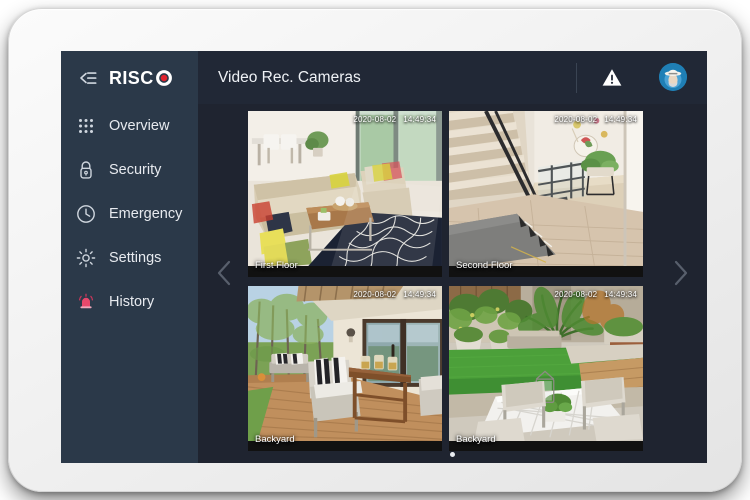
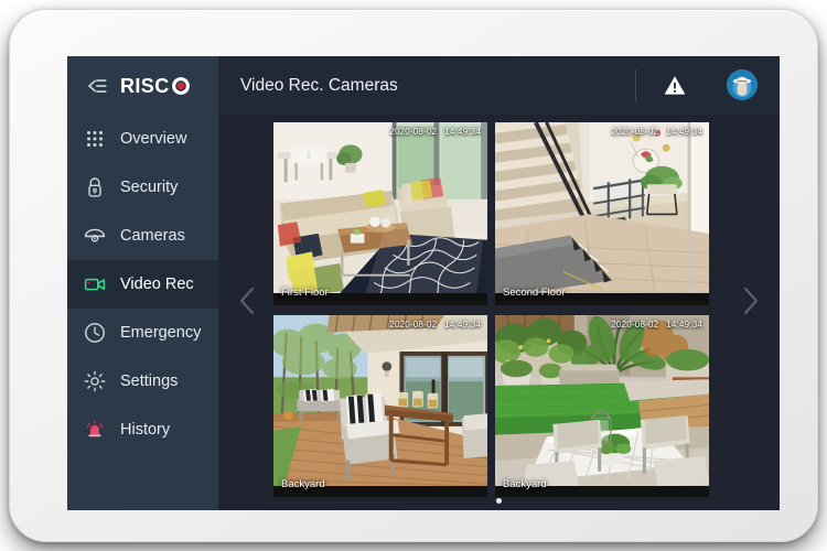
  RISC
  Video Rec. Cameras
  Overview
  Security
+ Cameras
+ Video Rec
  Emergency
  Settings
  History
  2020-08-02 14:49:34
  First Floor
  2020-08-02 14:49:34
  Second Floor
  2020-08-02 14:49:34
  Backyard
  2020-08-02 14:49:34
  Backyard
